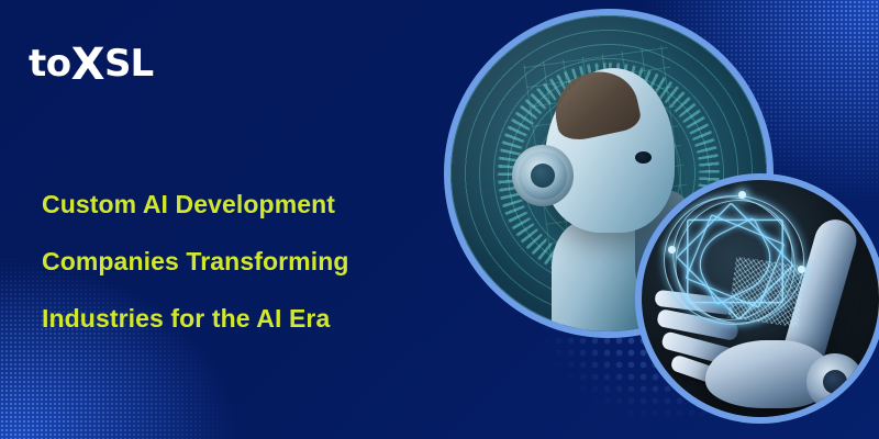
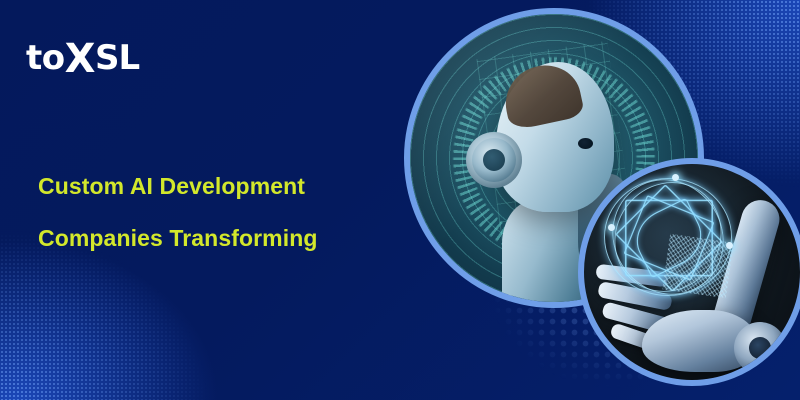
  toXSL
  Custom AI Development
  Companies Transforming
- Industries for the AI Era
